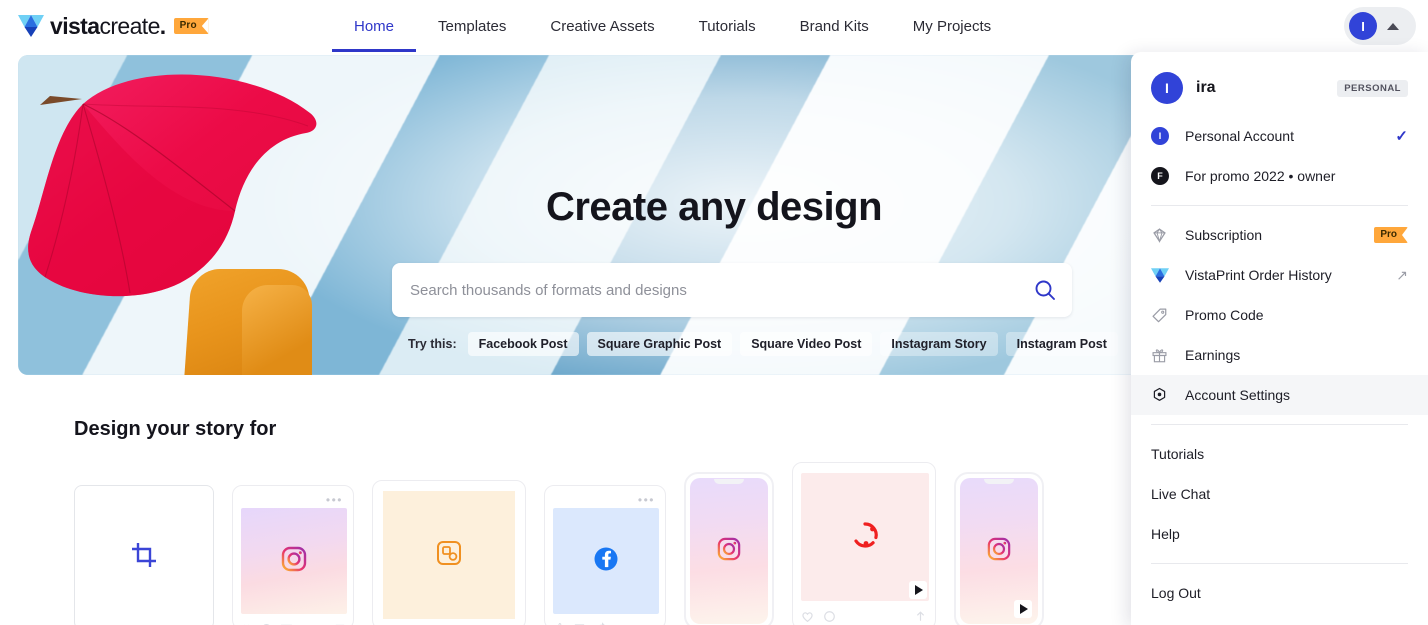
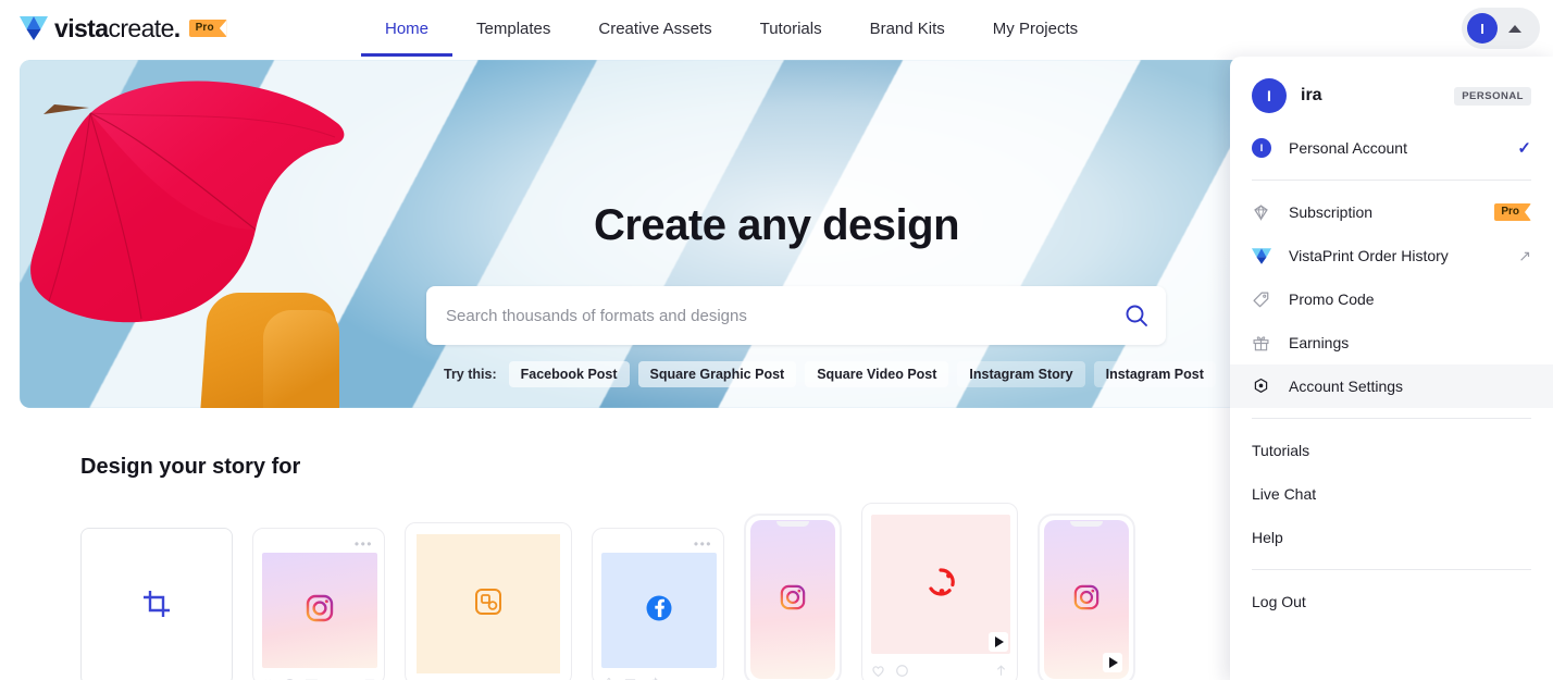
  vistacreate.
  Pro
  Home
  Templates
  Creative Assets
  Tutorials
  Brand Kits
  My Projects
  I
  Create any design
  Search thousands of formats and designs
  Try this:
  Facebook Post
  Square Graphic Post
  Square Video Post
  Instagram Story
  Instagram Post
  Design your story for
  •••
  •••
  I
  ira
  PERSONAL
  I
  Personal Account
  ✓
- F
- For promo 2022 • owner
  Subscription
  Pro
  VistaPrint Order History
  ↗
  Promo Code
  Earnings
  Account Settings
  Tutorials
  Live Chat
  Help
  Log Out
